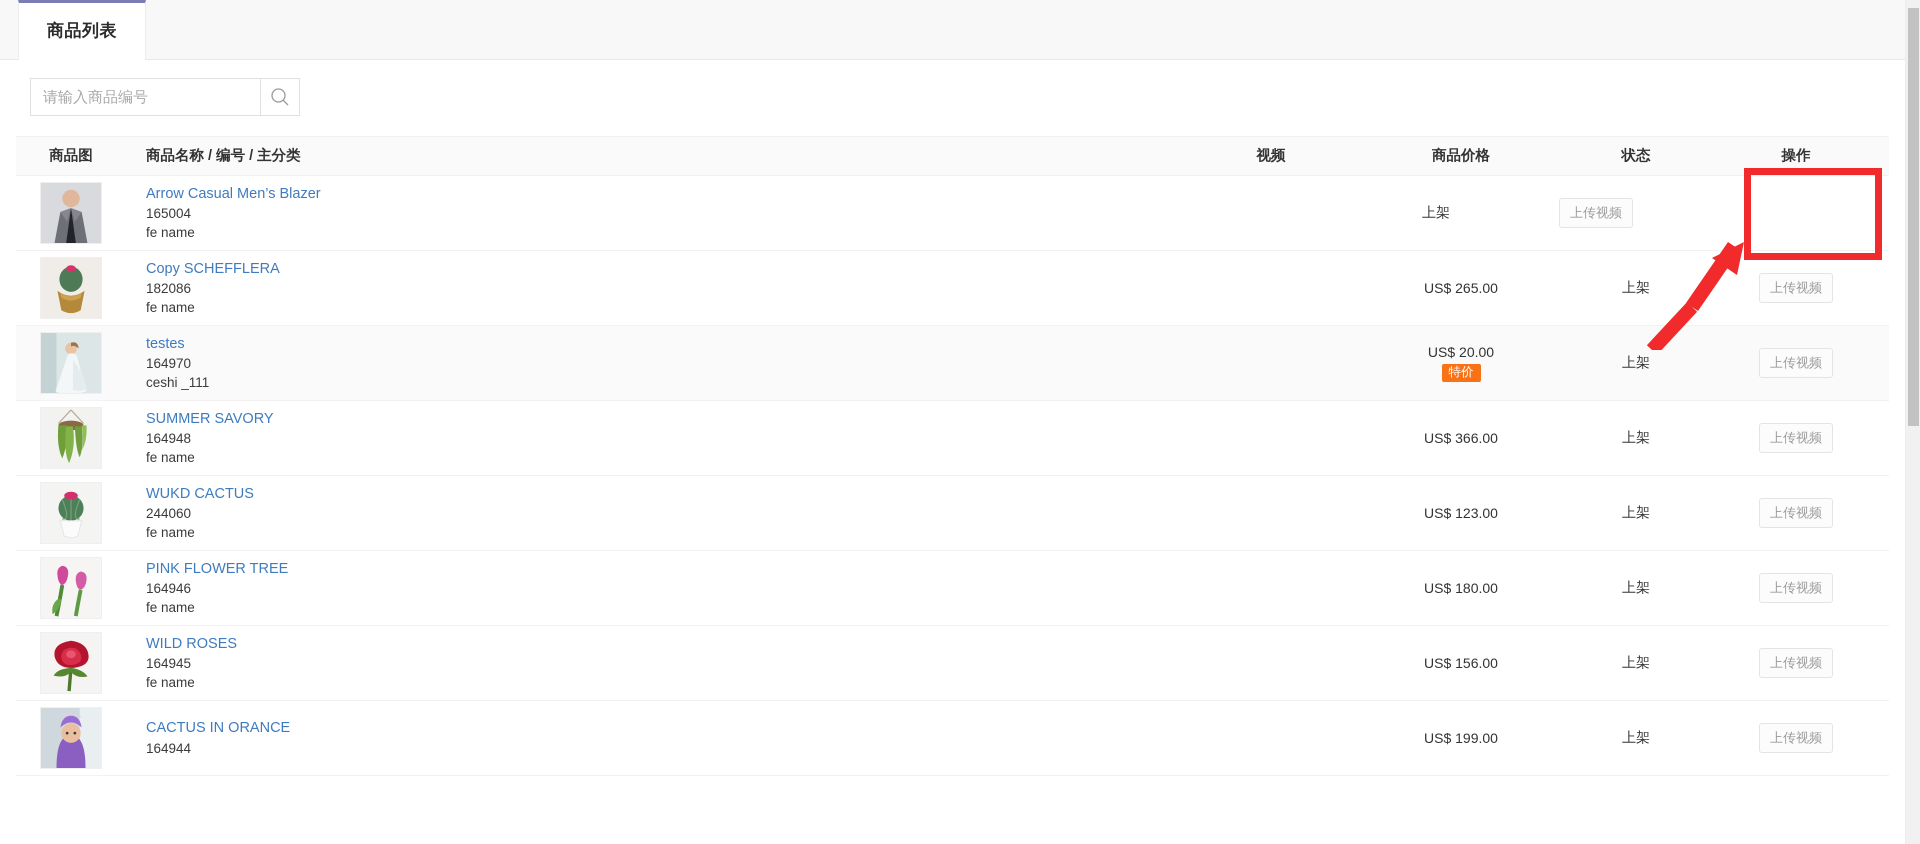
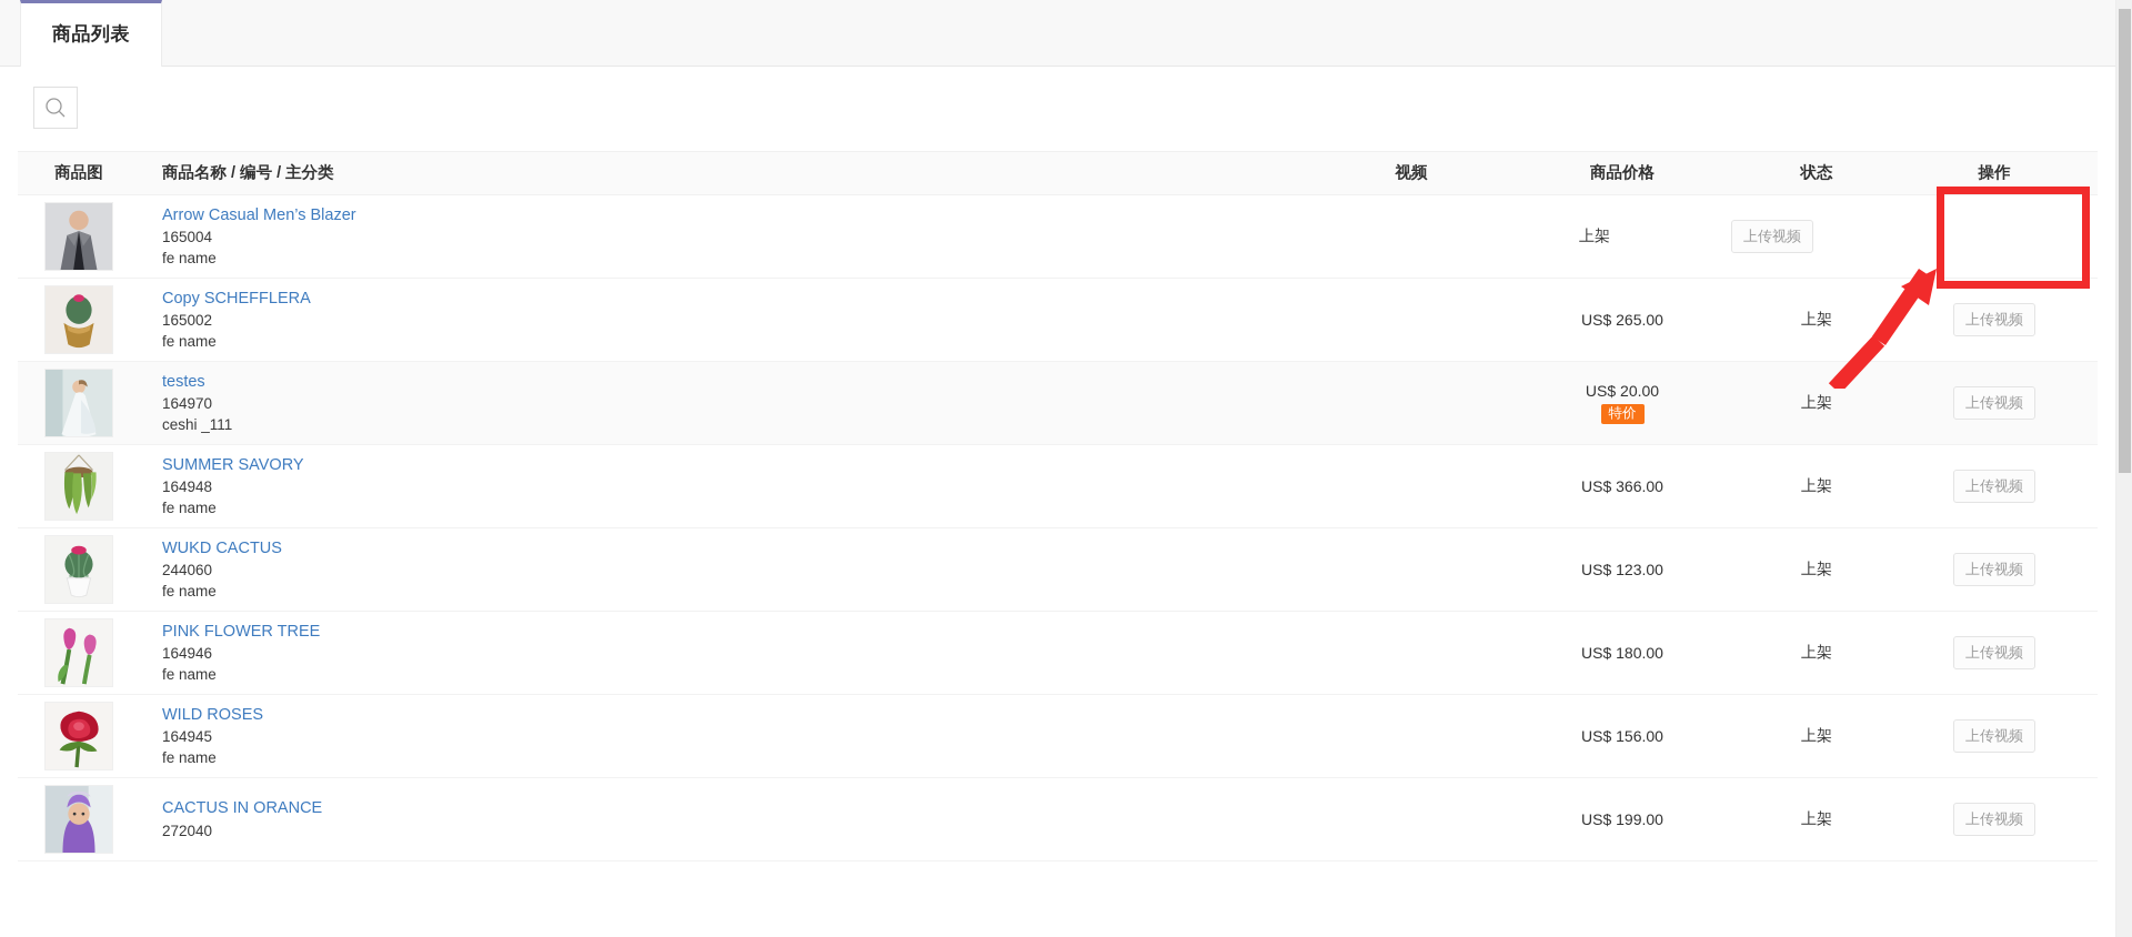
  商品列表
- 请输入商品编号
  商品图
  商品名称 / 编号 / 主分类
  视频
  商品价格
  状态
  操作
  Arrow Casual Men’s Blazer
  165004
  fe name
  上架
  上传视频
  Copy SCHEFFLERA
- 182086
+ 165002
  fe name
  US$ 265.00
  上架
  上传视频
  testes
  164970
  ceshi _111
  US$ 20.00
  特价
  上架
  上传视频
  SUMMER SAVORY
  164948
  fe name
  US$ 366.00
  上架
  上传视频
  WUKD CACTUS
  244060
  fe name
  US$ 123.00
  上架
  上传视频
  PINK FLOWER TREE
  164946
  fe name
  US$ 180.00
  上架
  上传视频
  WILD ROSES
  164945
  fe name
  US$ 156.00
  上架
  上传视频
  CACTUS IN ORANCE
- 164944
+ 272040
  US$ 199.00
  上架
  上传视频
